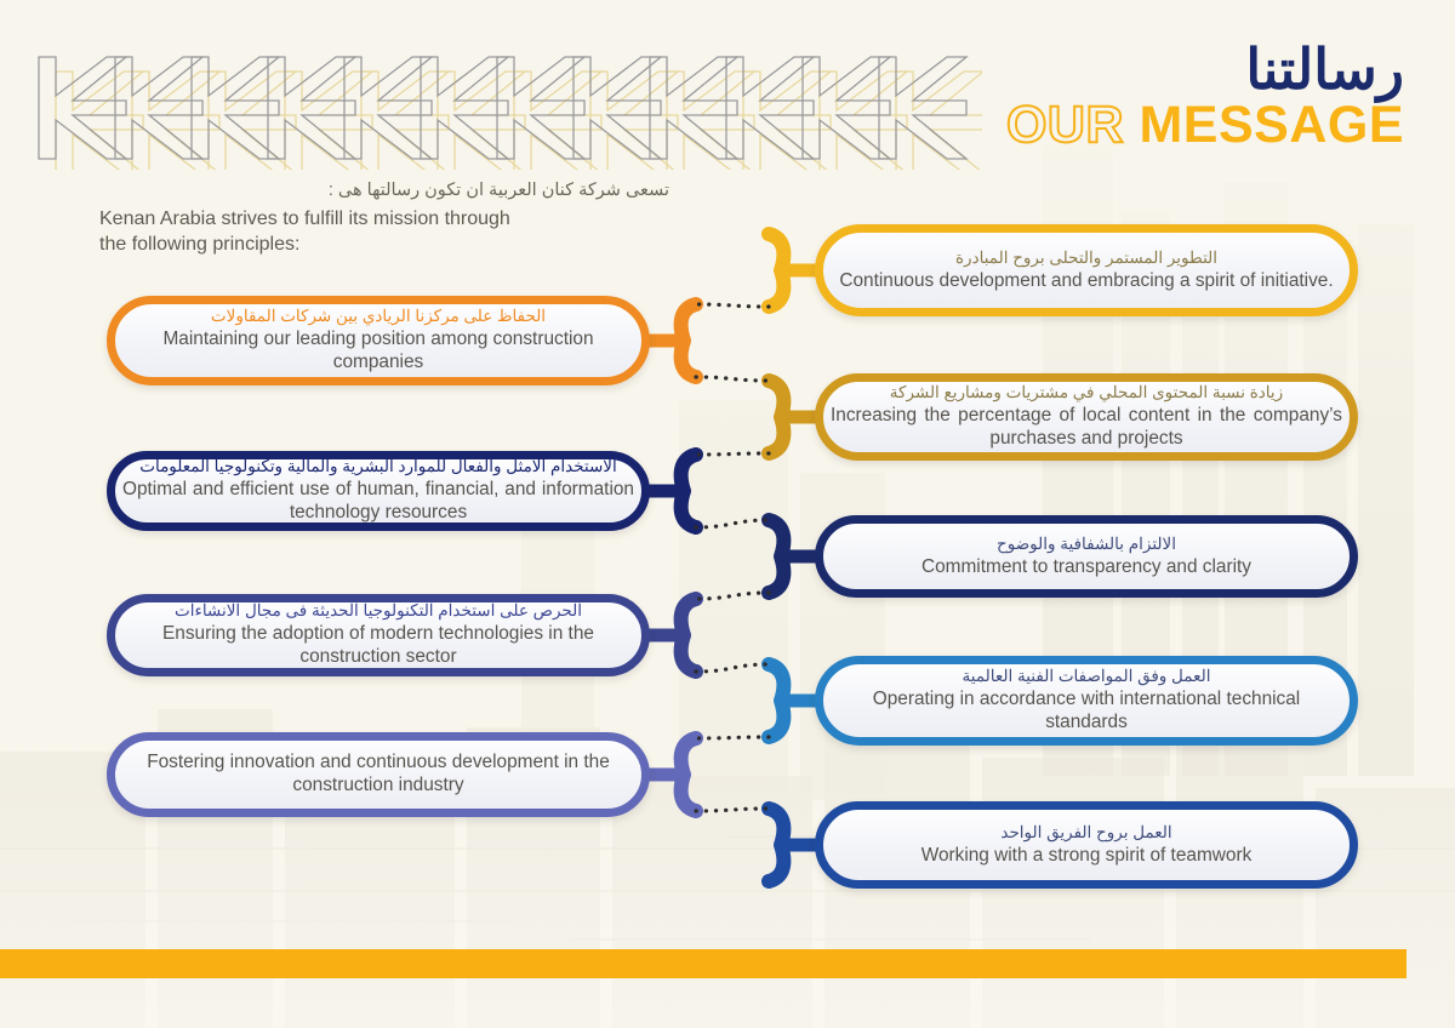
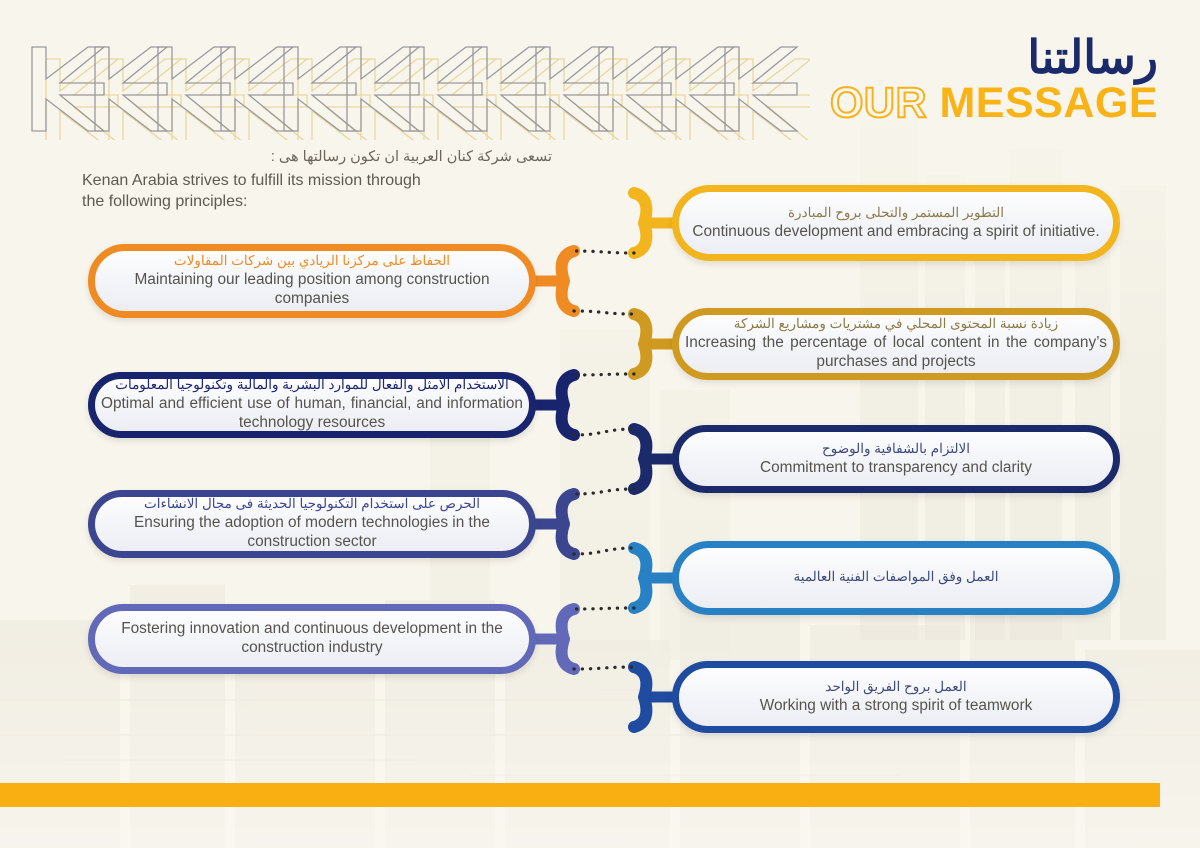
  رسالتنا
  OUR MESSAGE
  تسعى شركة كنان العربية ان تكون رسالتها هى :
  Kenan Arabia strives to fulfill its mission through
  the following principles:
  الحفاظ على مركزنا الريادي بين شركات المقاولات
  Maintaining our leading position among construction companies
  الاستخدام الامثل والفعال للموارد البشرية والمالية وتكنولوجيا المعلومات
  Optimal and efficient use of human, financial, and information technology resources
  الحرص على استخدام التكنولوجيا الحديثة فى مجال الانشاءات
  Ensuring the adoption of modern technologies in the construction sector
  Fostering innovation and continuous development in the construction industry
  التطوير المستمر والتحلى بروح المبادرة
  Continuous development and embracing a spirit of initiative.
  زيادة نسبة المحتوى المحلي في مشتريات ومشاريع الشركة
  Increasing the percentage of local content in the company’s purchases and projects
  الالتزام بالشفافية والوضوح
  Commitment to transparency and clarity
  العمل وفق المواصفات الفنية العالمية
- Operating in accordance with international technical standards
  العمل بروح الفريق الواحد
  Working with a strong spirit of teamwork
